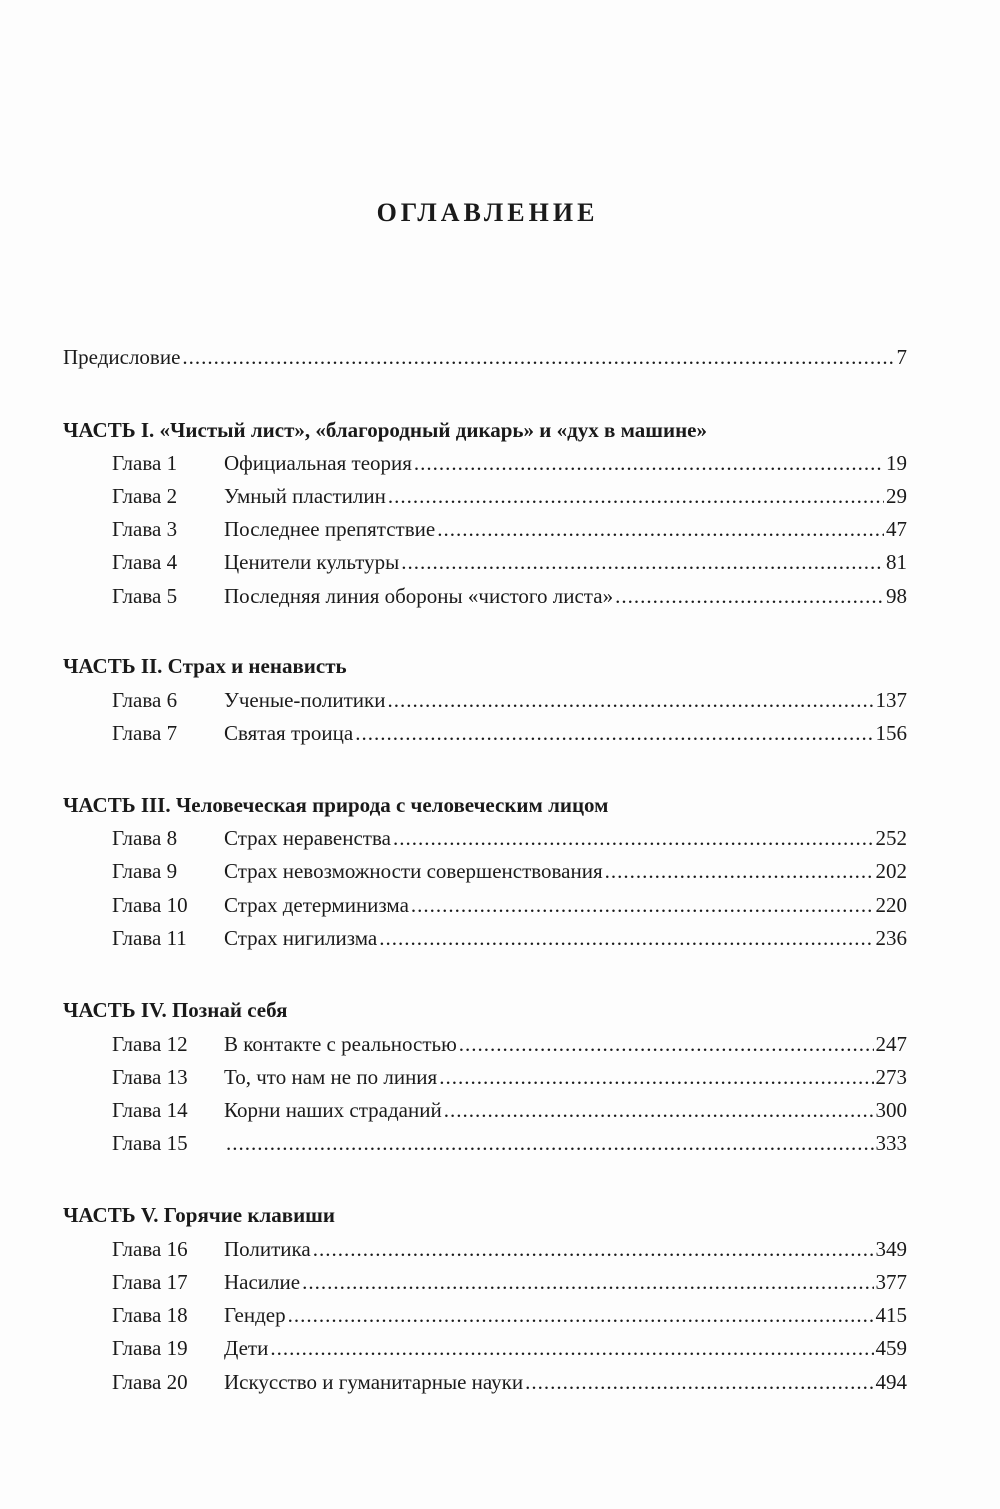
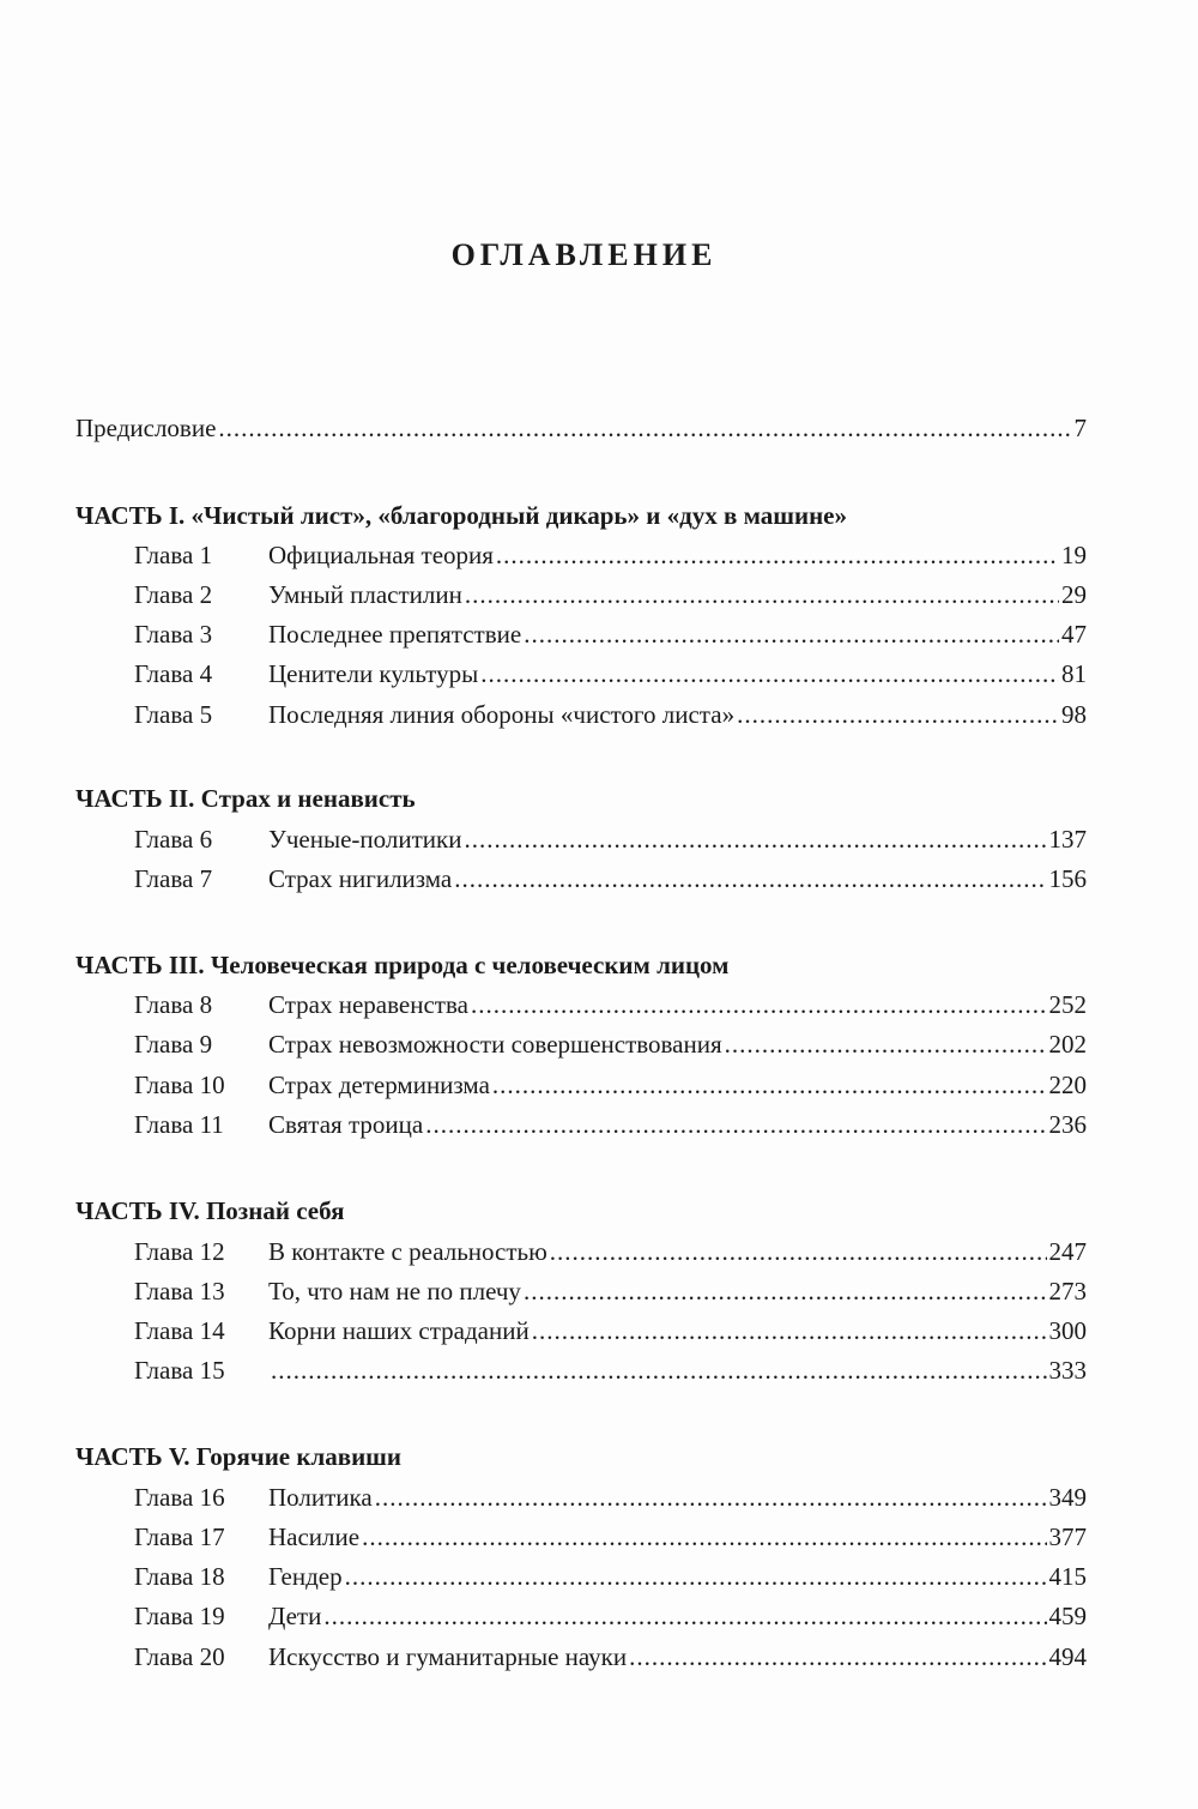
  ОГЛАВЛЕНИЕ
  Предисловие
  7
  ЧАСТЬ I. «Чистый лист», «благородный дикарь» и «дух в машине»
  Глава 1
  Официальная теория
  19
  Глава 2
  Умный пластилин
  29
  Глава 3
  Последнее препятствие
  47
  Глава 4
  Ценители культуры
  81
  Глава 5
  Последняя линия обороны «чистого листа»
  98
  ЧАСТЬ II. Страх и ненависть
  Глава 6
  Ученые-политики
  137
  Глава 7
- Святая троица
+ Страх нигилизма
  156
  ЧАСТЬ III. Человеческая природа с человеческим лицом
  Глава 8
  Страх неравенства
  252
  Глава 9
  Страх невозможности совершенствования
  202
  Глава 10
  Страх детерминизма
  220
  Глава 11
- Страх нигилизма
+ Святая троица
  236
  ЧАСТЬ IV. Познай себя
  Глава 12
  В контакте с реальностью
  247
  Глава 13
- То, что нам не по линия
+ То, что нам не по плечу
  273
  Глава 14
  Корни наших страданий
  300
  Глава 15
  333
  ЧАСТЬ V. Горячие клавиши
  Глава 16
  Политика
  349
  Глава 17
  Насилие
  377
  Глава 18
  Гендер
  415
  Глава 19
  Дети
  459
  Глава 20
  Искусство и гуманитарные науки
  494
